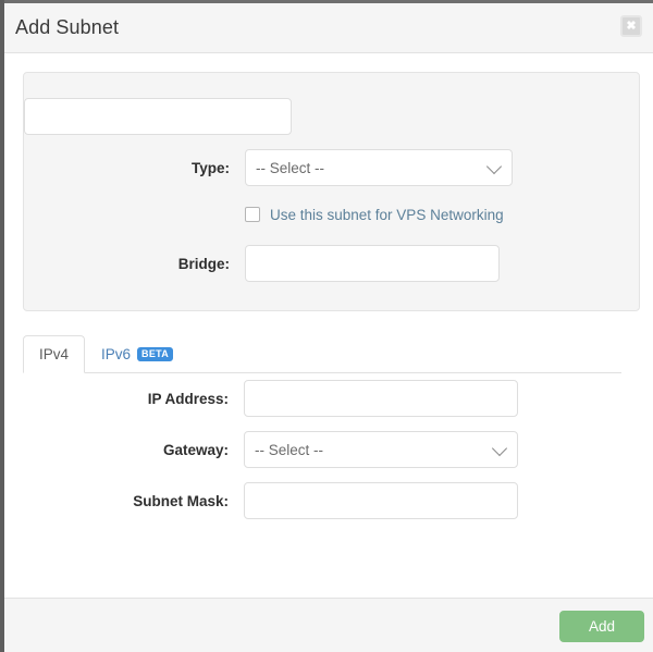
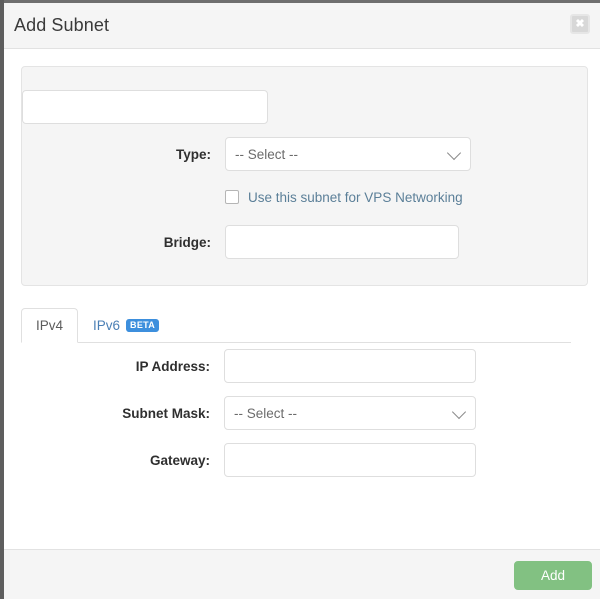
  Add Subnet
  ✖
  Type:
  -- Select --
  Use this subnet for VPS Networking
  Bridge:
  IPv4
  IPv6
  BETA
  IP Address:
- Gateway:
+ Subnet Mask:
  -- Select --
- Subnet Mask:
+ Gateway:
  Add
